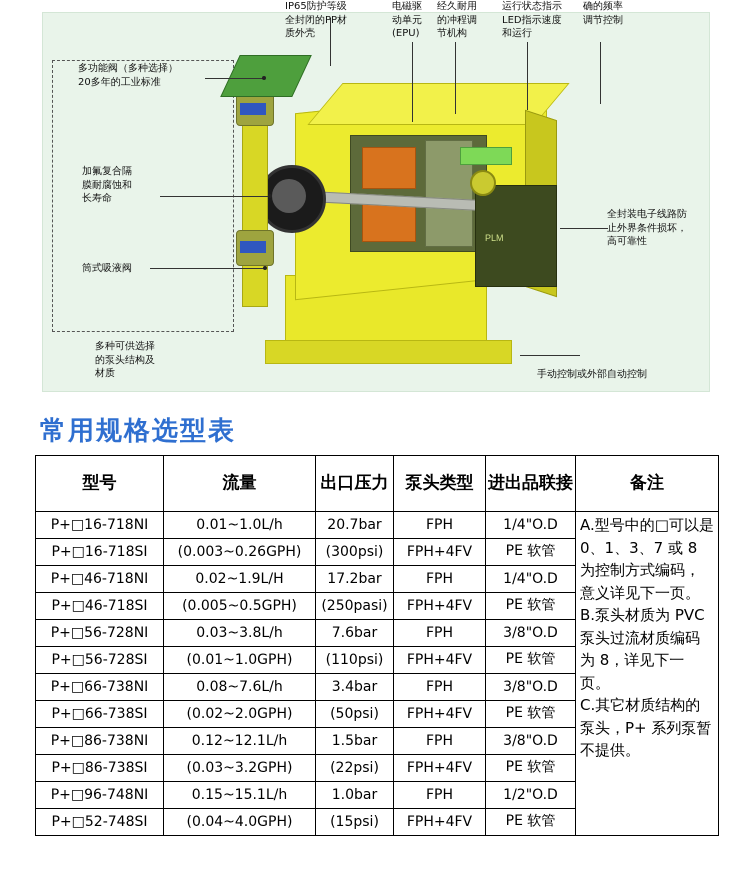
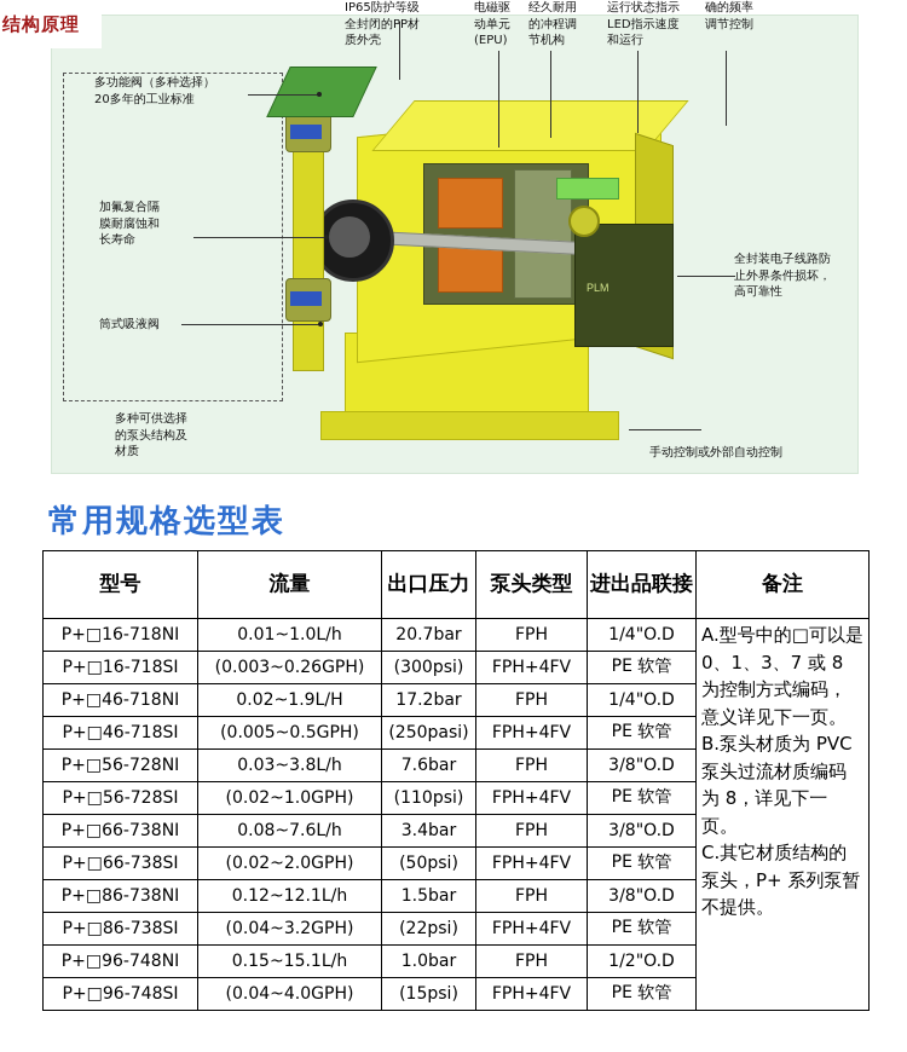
+ 结构原理
  PLM
  多功能阀（多种选择）
  20多年的工业标准
  加氟复合隔
  膜耐腐蚀和
  长寿命
  筒式吸液阀
  多种可供选择
  的泵头结构及
  材质
  IP65防护等级
  全封闭的PP材
  质外壳
  电磁驱
  动单元
  (EPU)
  经久耐用
  的冲程调
  节机构
  运行状态指示
  LED指示速度
  和运行
  确的频率
  调节控制
  全封装电子线路防
  止外界条件损坏，
  高可靠性
  手动控制或外部自动控制
  常用规格选型表
  型号	流量	出口压力	泵头类型	进出品联接	备注
  P+□16-718NI	0.01~1.0L/h	20.7bar	FPH	1/4"O.D	A.型号中的□可以是 0、1、3、7 或 8 为控制方式编码，意义详见下一页。 B.泵头材质为 PVC 泵头过流材质编码为 8，详见下一页。 C.其它材质结构的泵头，P+ 系列泵暂不提供。
  P+□16-718SI	(0.003~0.26GPH)	(300psi)	FPH+4FV	PE 软管
  P+□46-718NI	0.02~1.9L/H	17.2bar	FPH	1/4"O.D
  P+□46-718SI	(0.005~0.5GPH)	(250pasi)	FPH+4FV	PE 软管
  P+□56-728NI	0.03~3.8L/h	7.6bar	FPH	3/8"O.D
- P+□56-728SI	(0.01~1.0GPH)	(110psi)	FPH+4FV	PE 软管
+ P+□56-728SI	(0.02~1.0GPH)	(110psi)	FPH+4FV	PE 软管
  P+□66-738NI	0.08~7.6L/h	3.4bar	FPH	3/8"O.D
  P+□66-738SI	(0.02~2.0GPH)	(50psi)	FPH+4FV	PE 软管
  P+□86-738NI	0.12~12.1L/h	1.5bar	FPH	3/8"O.D
- P+□86-738SI	(0.03~3.2GPH)	(22psi)	FPH+4FV	PE 软管
+ P+□86-738SI	(0.04~3.2GPH)	(22psi)	FPH+4FV	PE 软管
  P+□96-748NI	0.15~15.1L/h	1.0bar	FPH	1/2"O.D
- P+□52-748SI	(0.04~4.0GPH)	(15psi)	FPH+4FV	PE 软管
+ P+□96-748SI	(0.04~4.0GPH)	(15psi)	FPH+4FV	PE 软管
